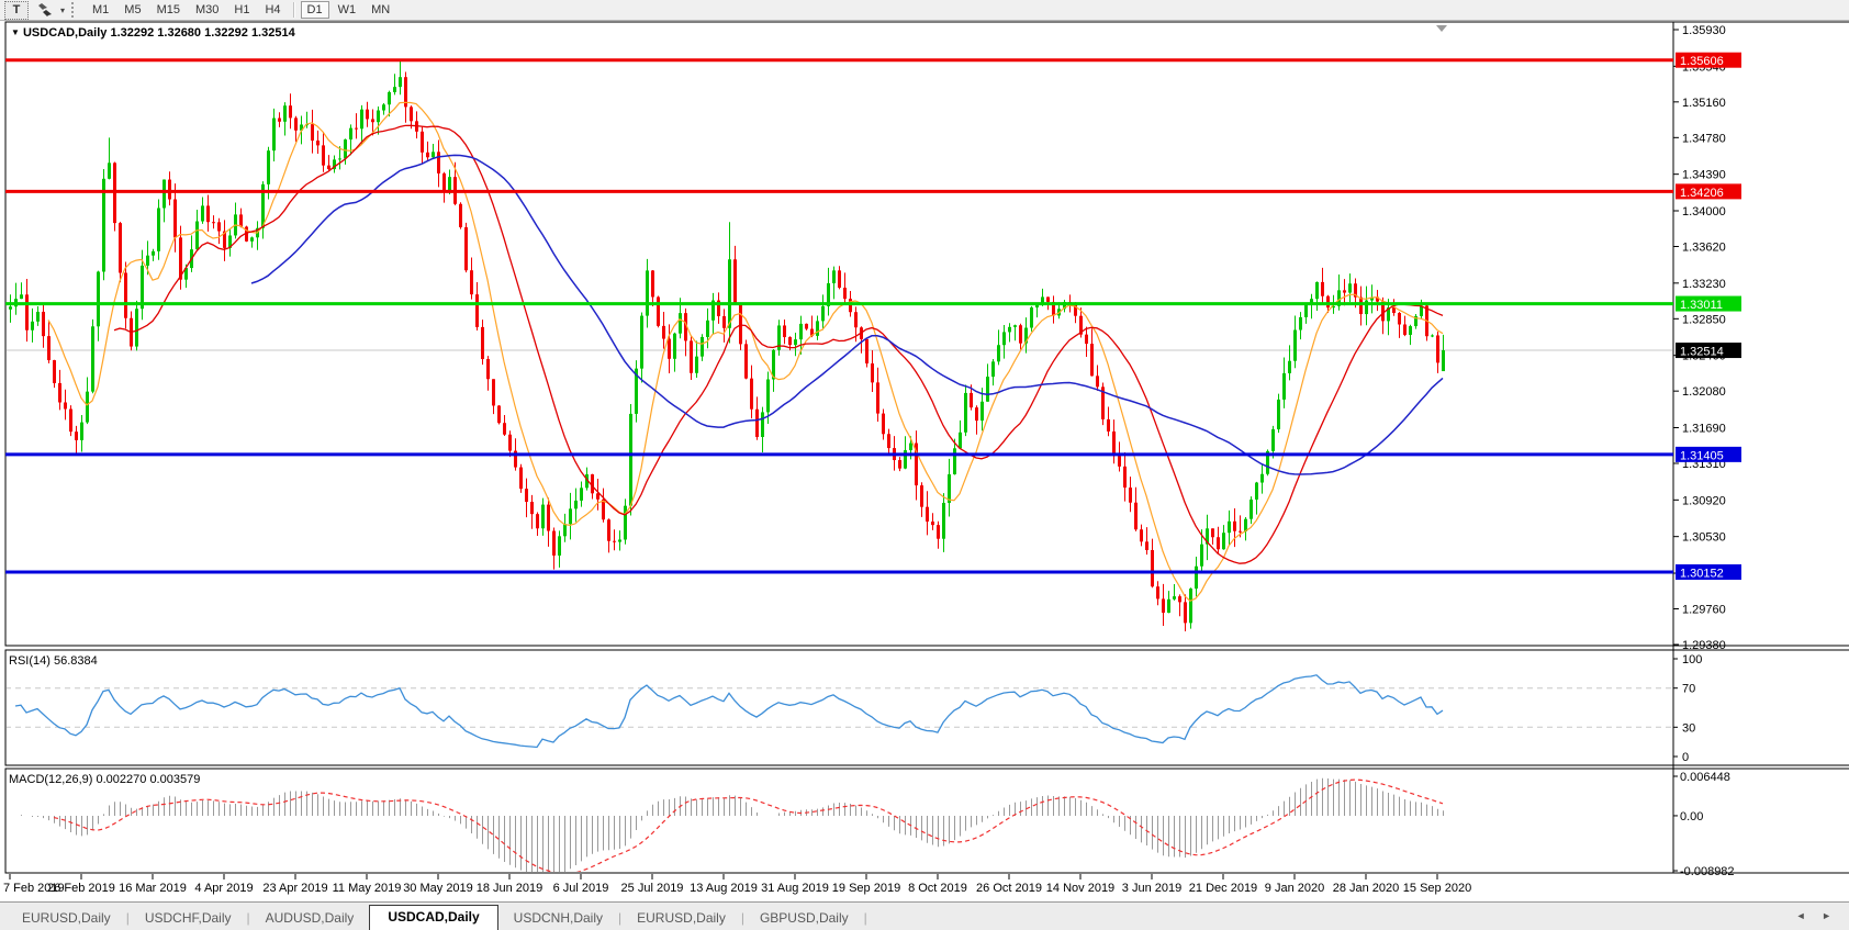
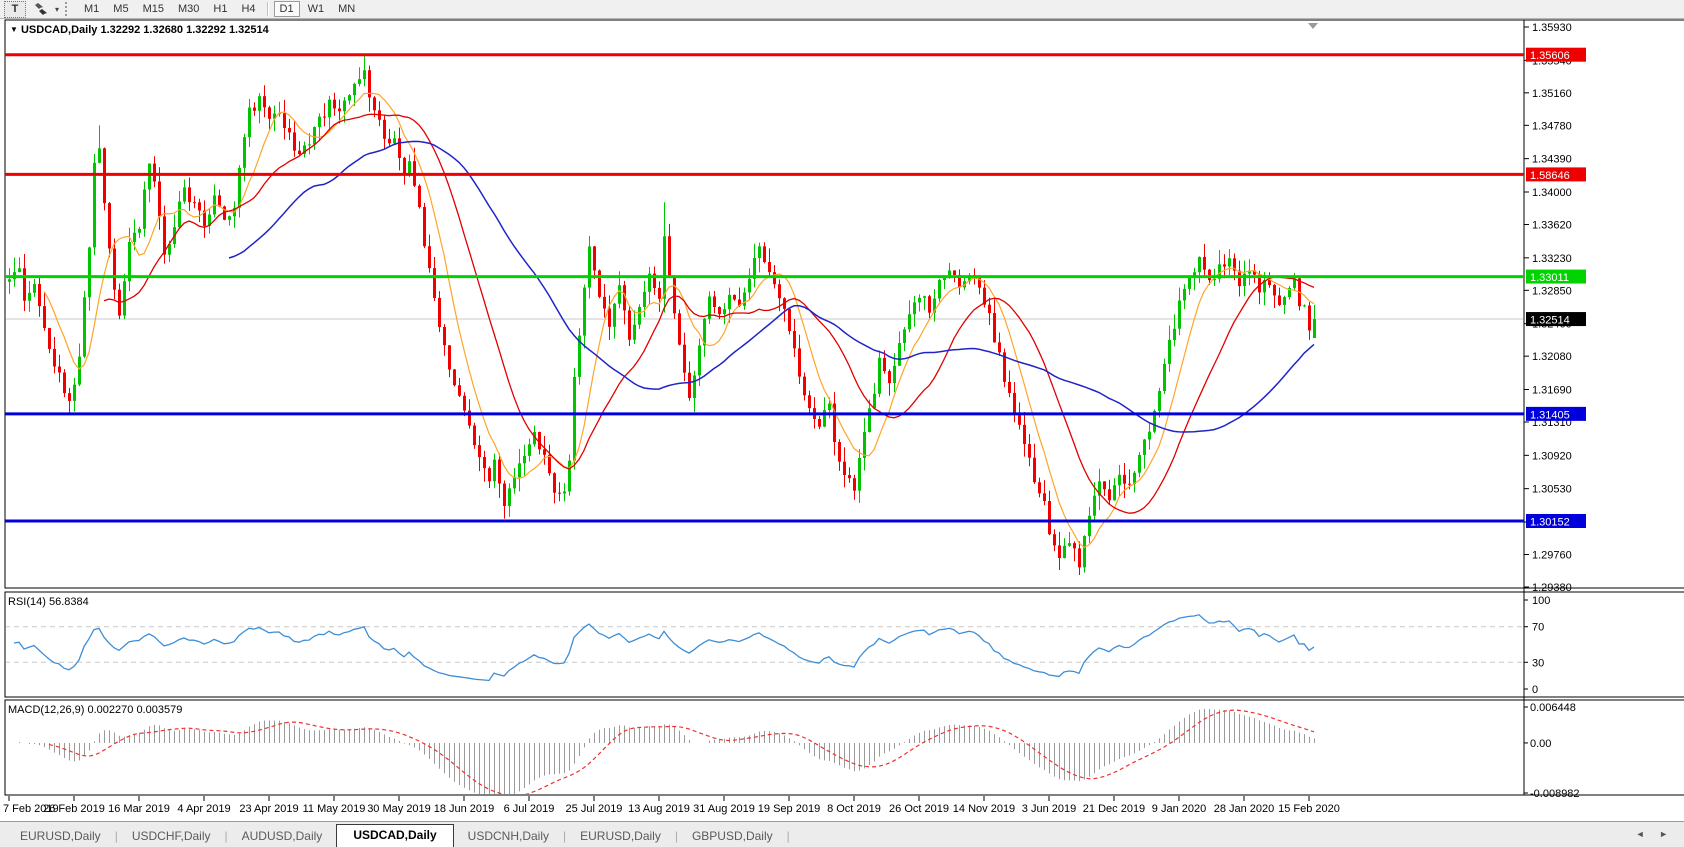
  T
  ▾
  M1
  M5
  M15
  M30
  H1
  H4
  D1
  W1
  MN
  ▼ USDCAD,Daily 1.32292 1.32680 1.32292 1.32514
  RSI(14) 56.8384
  MACD(12,26,9) 0.002270 0.003579
  1.35930
  1.35160
  1.34780
  1.34390
  1.34000
  1.33620
  1.33230
  1.32850
  1.32080
  1.31690
  1.31310
  1.30920
  1.30530
  1.29760
  1.29380
  1.35606
- 1.34206
+ 1.58646
  1.33011
  1.31405
  1.30152
  1.32514
  100
  70
  30
  0
  0.006448
  0.00
  -0.008982
  7 Feb 2019
  26 Feb 2019
  16 Mar 2019
  4 Apr 2019
  23 Apr 2019
  11 May 2019
  30 May 2019
  18 Jun 2019
  6 Jul 2019
  25 Jul 2019
  13 Aug 2019
  31 Aug 2019
  19 Sep 2019
  8 Oct 2019
  26 Oct 2019
  14 Nov 2019
  3 Jun 2019
  21 Dec 2019
  9 Jan 2020
  28 Jan 2020
- 15 Sep 2020
+ 15 Feb 2020
  EURUSD,Daily
  |
  USDCHF,Daily
  |
  AUDUSD,Daily
  USDCAD,Daily
  USDCNH,Daily
  |
  EURUSD,Daily
  |
  GBPUSD,Daily
  |
  ◄ ►
